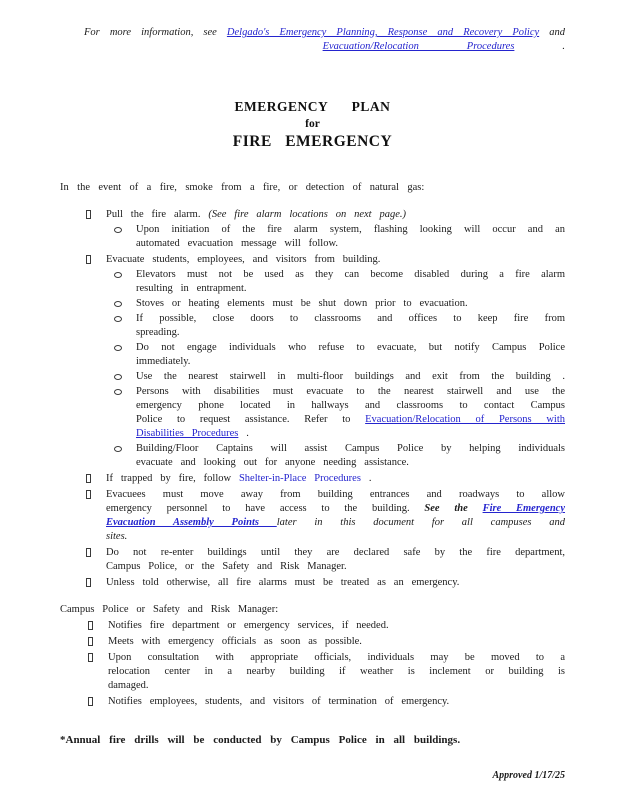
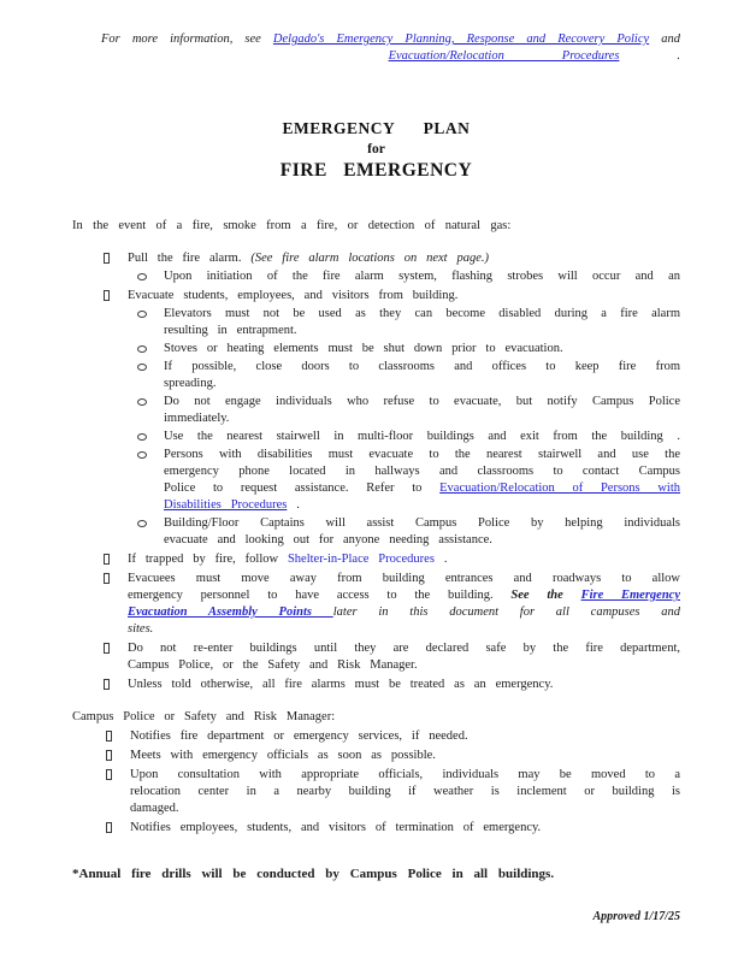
  For more information, see Delgado's Emergency Planning, Response and Recovery Policy and
  Evacuation/Relocation Procedures .
  EMERGENCY PLAN
  for
  FIRE EMERGENCY
  In the event of a fire, smoke from a fire, or detection of natural gas:
  Pull the fire alarm. (See fire alarm locations on next page.)
- Upon initiation of the fire alarm system, flashing looking will occur and an
+ Upon initiation of the fire alarm system, flashing strobes will occur and an
- automated evacuation message will follow.
  Evacuate students, employees, and visitors from building.
  Elevators must not be used as they can become disabled during a fire alarm
  resulting in entrapment.
  Stoves or heating elements must be shut down prior to evacuation.
  If possible, close doors to classrooms and offices to keep fire from
  spreading.
  Do not engage individuals who refuse to evacuate, but notify Campus Police
  immediately.
  Use the nearest stairwell in multi-floor buildings and exit from the building .
  Persons with disabilities must evacuate to the nearest stairwell and use the
  emergency phone located in hallways and classrooms to contact Campus
  Police to request assistance. Refer to Evacuation/Relocation of Persons with
  Disabilities Procedures .
  Building/Floor Captains will assist Campus Police by helping individuals
  evacuate and looking out for anyone needing assistance.
  If trapped by fire, follow Shelter-in-Place Procedures .
  Evacuees must move away from building entrances and roadways to allow
  emergency personnel to have access to the building. See the Fire Emergency
  Evacuation Assembly Points later in this document for all campuses and
  sites.
  Do not re-enter buildings until they are declared safe by the fire department,
  Campus Police, or the Safety and Risk Manager.
  Unless told otherwise, all fire alarms must be treated as an emergency.
  Campus Police or Safety and Risk Manager:
  Notifies fire department or emergency services, if needed.
  Meets with emergency officials as soon as possible.
  Upon consultation with appropriate officials, individuals may be moved to a
  relocation center in a nearby building if weather is inclement or building is
  damaged.
  Notifies employees, students, and visitors of termination of emergency.
  *Annual fire drills will be conducted by Campus Police in all buildings.
  Approved 1/17/25
